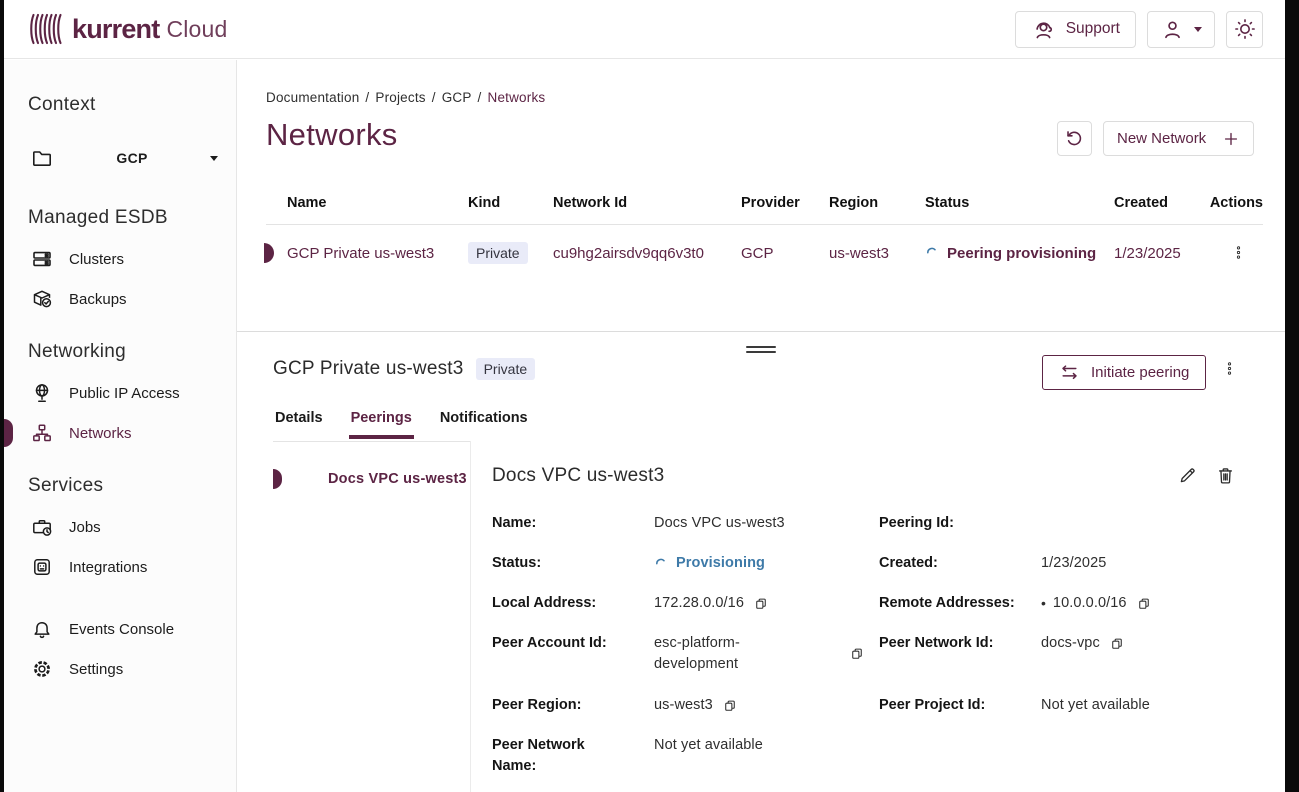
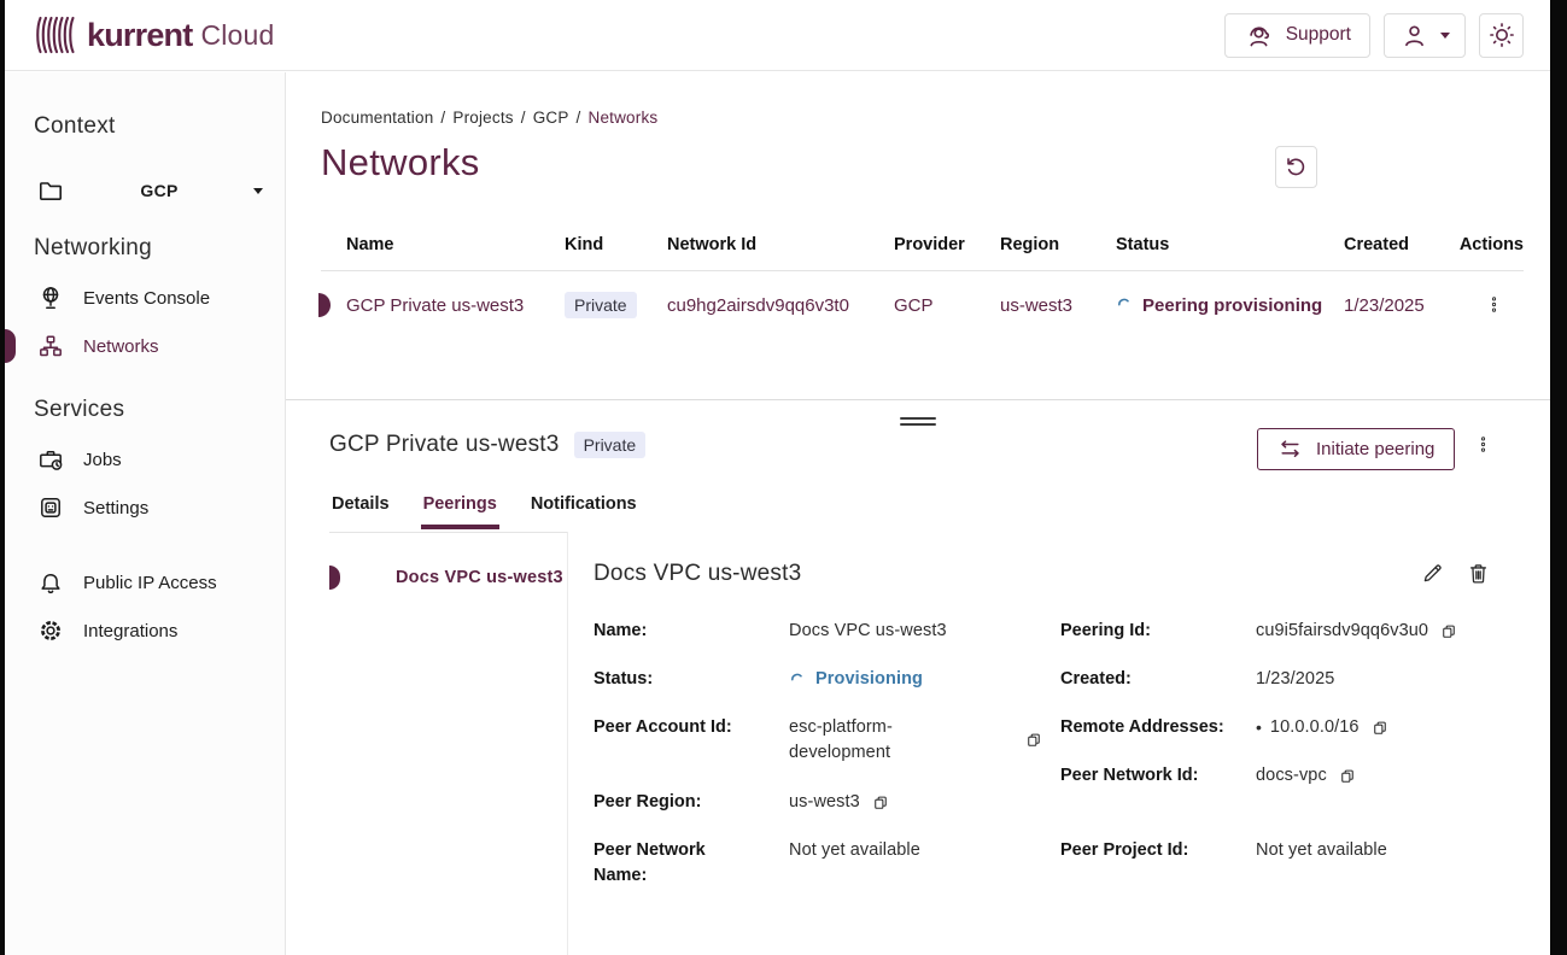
  kurrent
  Cloud
  Support
  Context
  GCP
- Managed ESDB
- Clusters
- Backups
  Networking
- Public IP Access
+ Events Console
  Networks
  Services
  Jobs
- Integrations
+ Settings
- Events Console
+ Public IP Access
- Settings
+ Integrations
  Documentation / Projects / GCP / Networks
  Networks
- New Network
  Name
  Kind
  Network Id
  Provider
  Region
  Status
  Created
  Actions
  GCP Private us-west3
  Private
  cu9hg2airsdv9qq6v3t0
  GCP
  us-west3
  Peering provisioning
  1/23/2025
  GCP Private us-west3
  Private
  Initiate peering
  Details
  Peerings
  Notifications
  Docs VPC us-west3
  Docs VPC us-west3
  Name:
  Docs VPC us-west3
  Status:
  Provisioning
- Local Address:
- 172.28.0.0/16
  Peer Account Id:
  esc-platform-development
  Peer Region:
  us-west3
  Peer Network Name:
  Not yet available
  Peering Id:
+ cu9i5fairsdv9qq6v3u0
  Created:
  1/23/2025
  Remote Addresses:
  •
  10.0.0.0/16
  Peer Network Id:
  docs-vpc
  Peer Project Id:
  Not yet available
